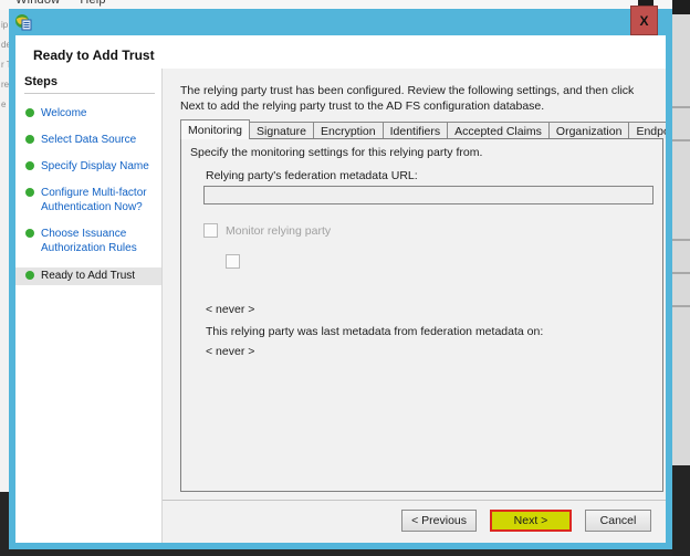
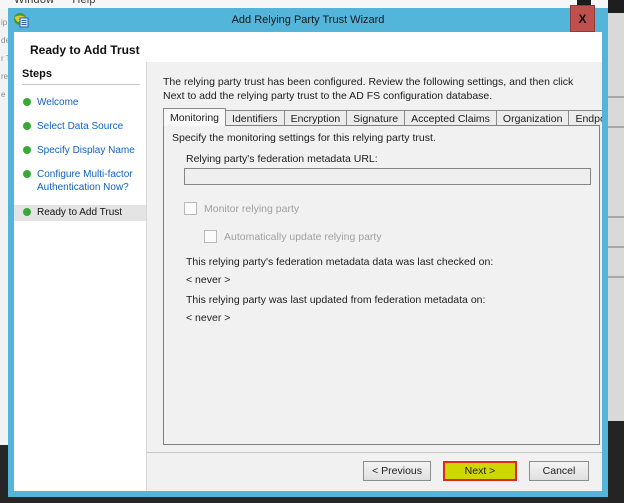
  Window Help
  ip
  re
  e
+ Add Relying Party Trust Wizard
  X
  Ready to Add Trust
  Steps
  Welcome
  Select Data Source
  Specify Display Name
  Configure Multi-factor Authentication Now?
- Choose Issuance Authorization Rules
  Ready to Add Trust
  The relying party trust has been configured. Review the following settings, and then click Next to add the relying party trust to the AD FS configuration database.
  Monitoring
- Signature
+ Identifiers
  Encryption
- Identifiers
+ Signature
  Accepted Claims
  Organization
- Specify the monitoring settings for this relying party from.
+ Specify the monitoring settings for this relying party trust.
  Relying party's federation metadata URL:
  Monitor relying party
+ Automatically update relying party
+ This relying party's federation metadata data was last checked on:
  < never >
- This relying party was last metadata from federation metadata on:
+ This relying party was last updated from federation metadata on:
  < never >
  < Previous
  Next >
  Cancel
